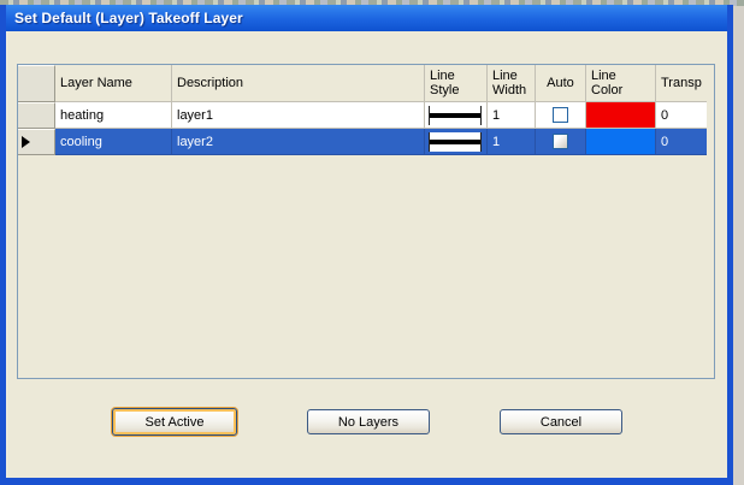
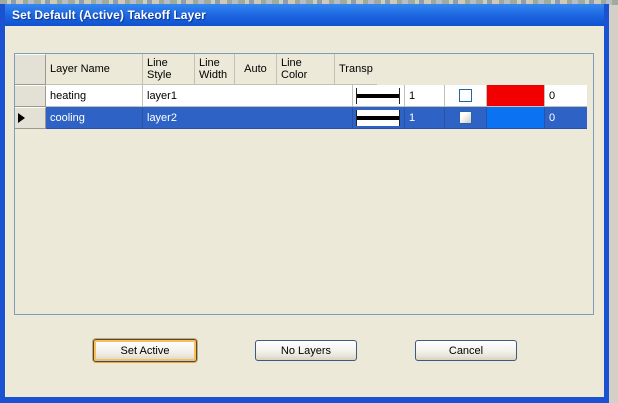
- Set Default (Layer) Takeoff Layer
+ Set Default (Active) Takeoff Layer
  Layer Name
- Description
  Line Style
  Line Width
  Auto
  Line Color
  Transp
  heating
  layer1
  1
  0
  cooling
  layer2
  1
  0
  Set Active
  No Layers
  Cancel
